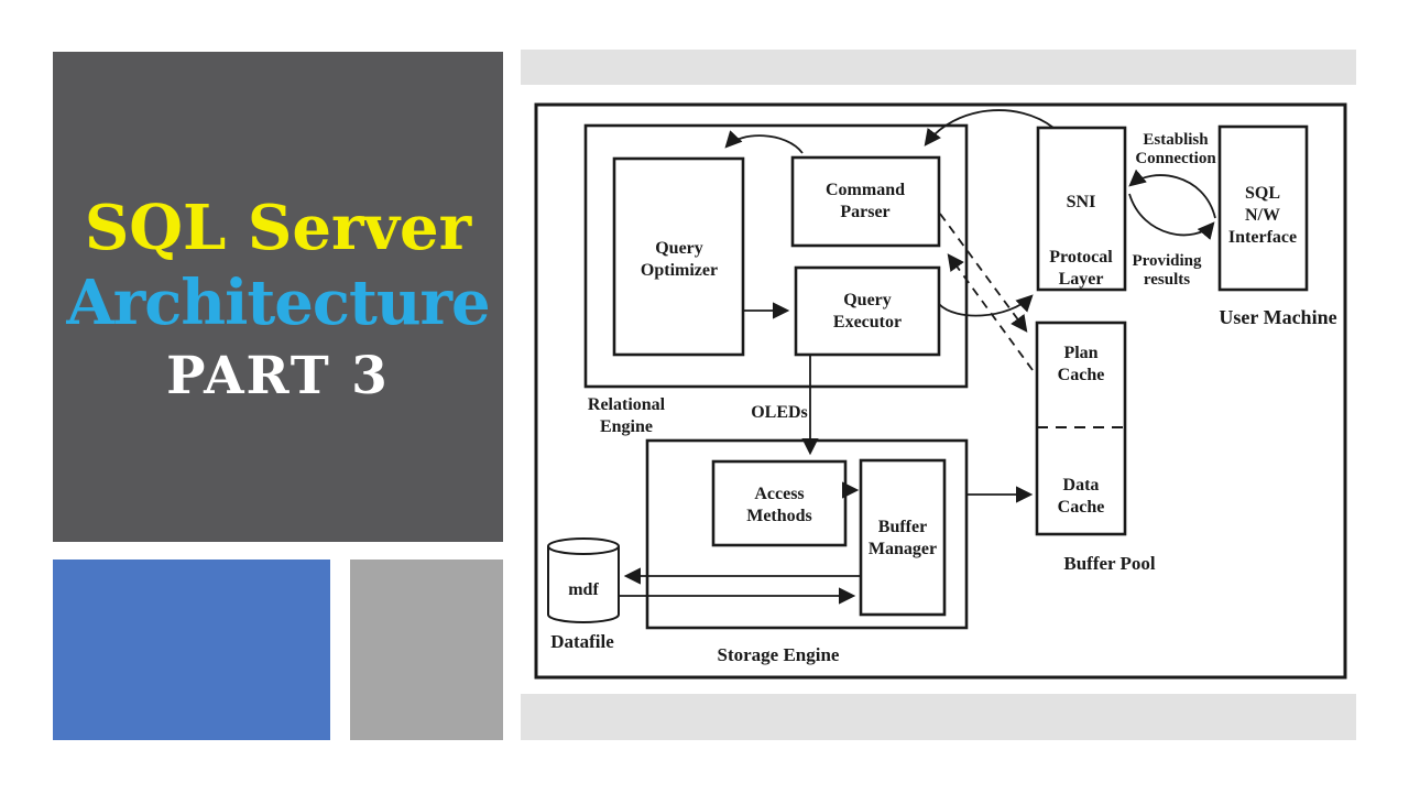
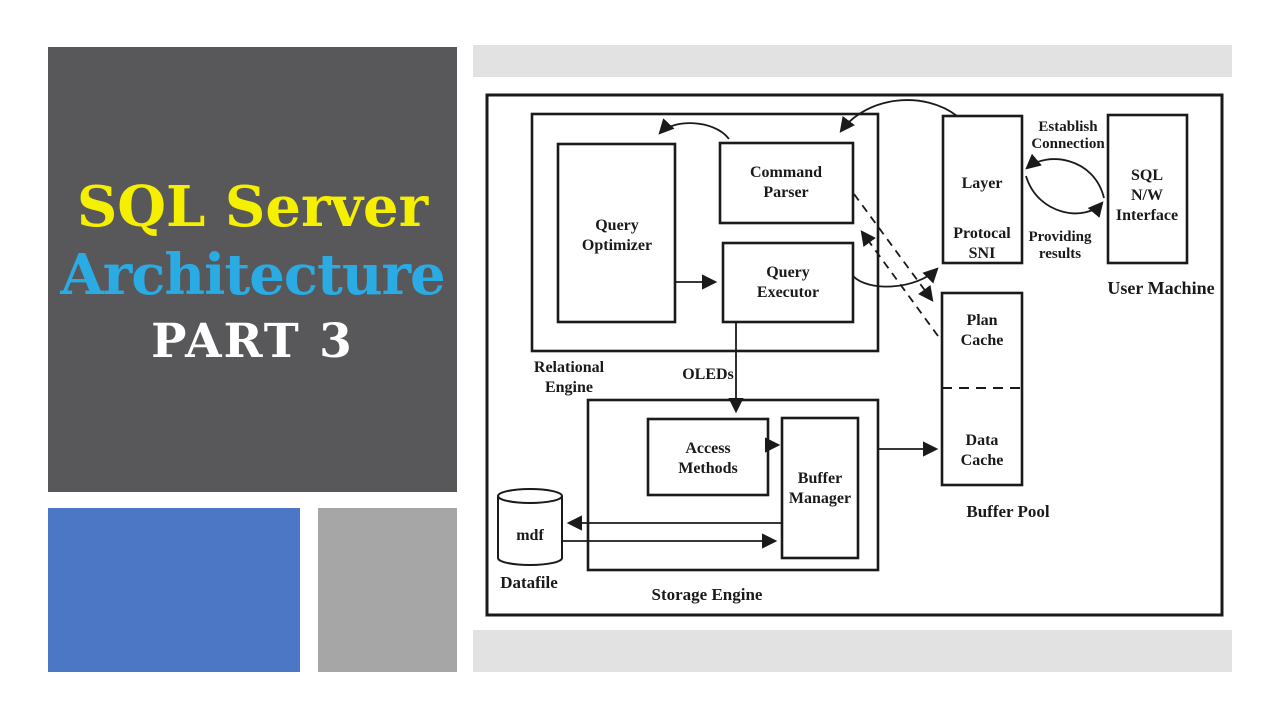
  SQL Server
  Architecture
  PART 3
  Query
  Optimizer
  Command
  Parser
  Query
  Executor
- SNI
+ Layer
  Protocal
- Layer
+ SNI
  SQL
  N/W
  Interface
  Establish
  Connection
  Providing
  results
  User Machine
  Plan
  Cache
  Data
  Cache
  Buffer Pool
  Relational
  Engine
  OLEDs
  Access
  Methods
  Buffer
  Manager
  Storage Engine
  mdf
  Datafile
